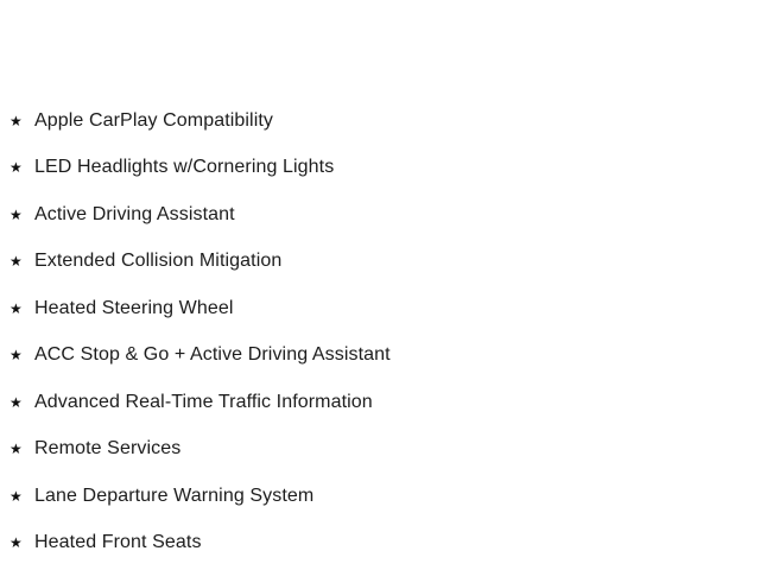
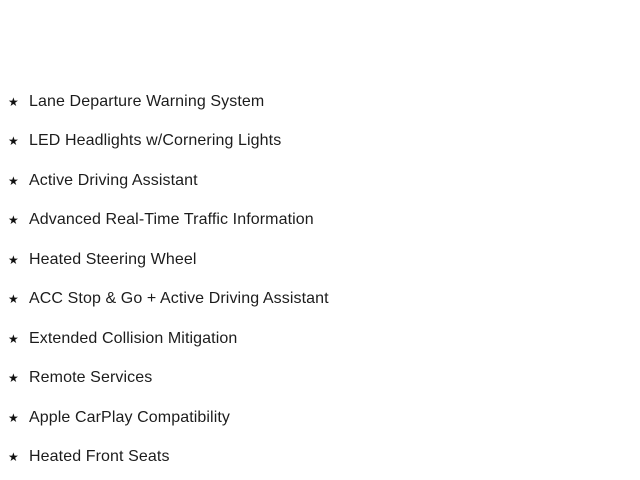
  ★
- Apple CarPlay Compatibility
+ Lane Departure Warning System
  ★
  LED Headlights w/Cornering Lights
  ★
  Active Driving Assistant
  ★
- Extended Collision Mitigation
+ Advanced Real-Time Traffic Information
  ★
  Heated Steering Wheel
  ★
  ACC Stop & Go + Active Driving Assistant
  ★
- Advanced Real-Time Traffic Information
+ Extended Collision Mitigation
  ★
  Remote Services
  ★
- Lane Departure Warning System
+ Apple CarPlay Compatibility
  ★
  Heated Front Seats
